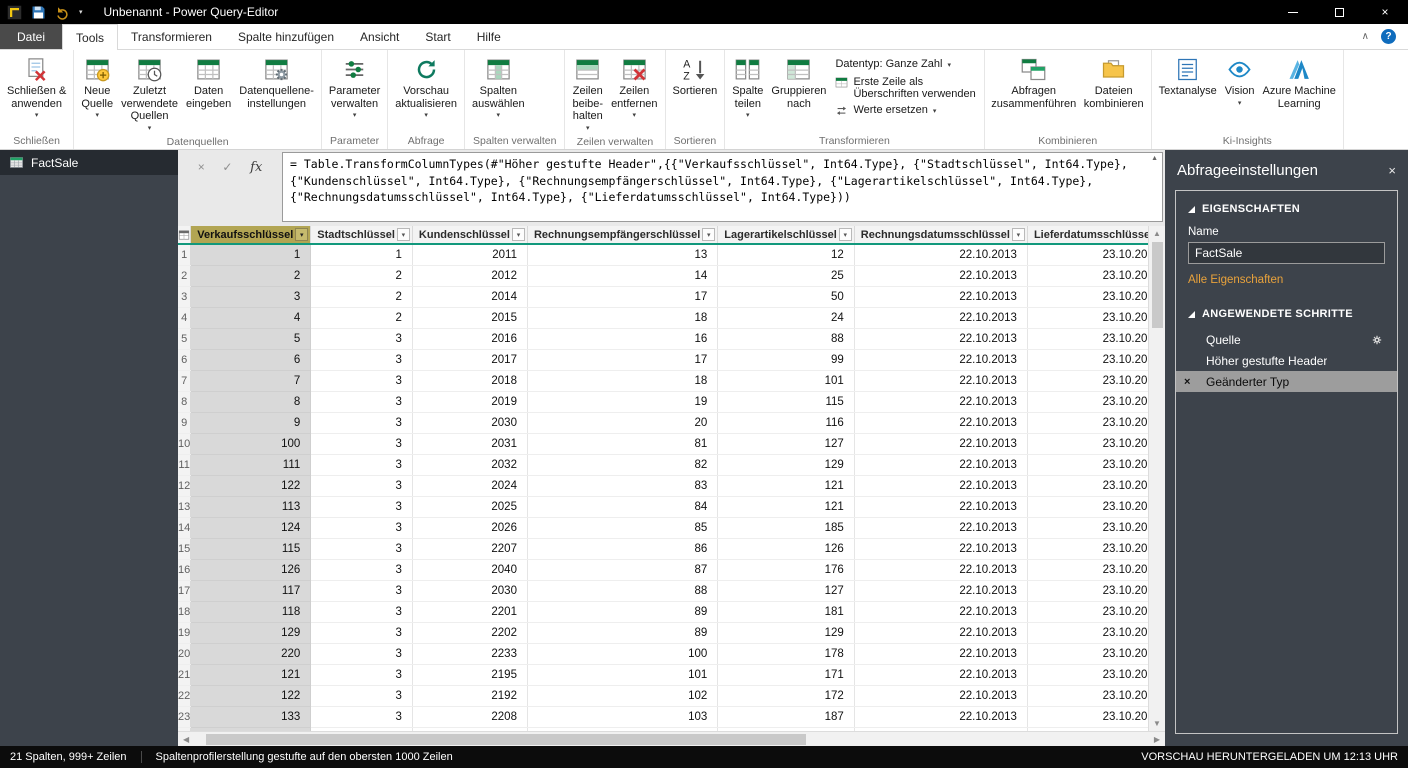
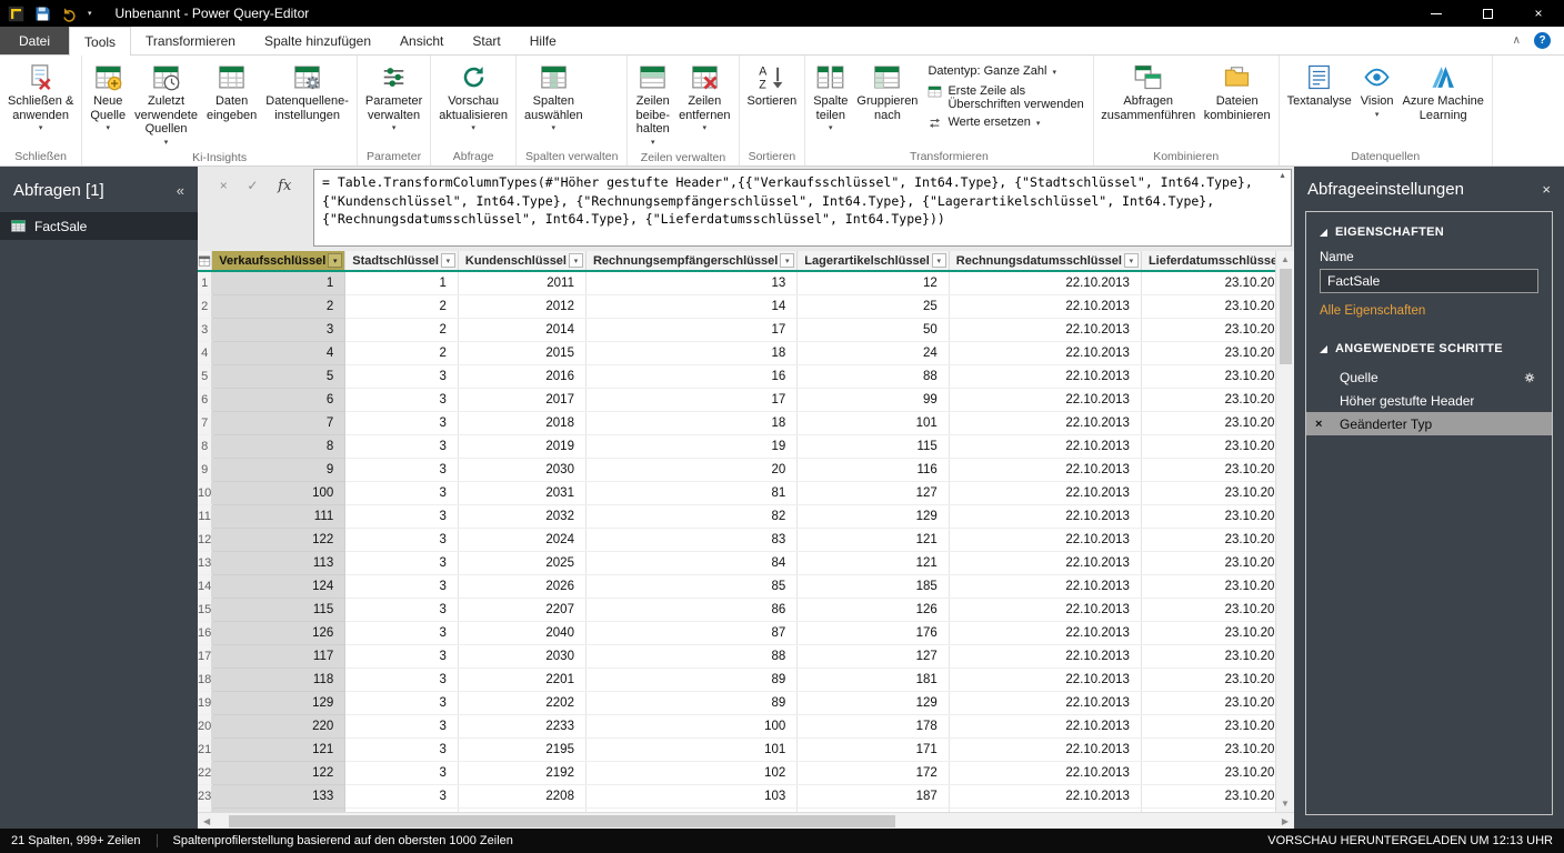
  Unbenannt - Power Query-Editor
  ×
  Datei
  Tools
  Transformieren
  Spalte hinzufügen
  Ansicht
  Start
  Hilfe
  ∧
  ?
  Schließen &
  anwenden
  Schließen
  Neue
  Quelle
  Zuletzt
  verwendete
  Quellen
  Daten
  eingeben
  Datenquellene-
  instellungen
- Datenquellen
+ Ki-Insights
  Parameter
  verwalten
  Parameter
  Vorschau
  aktualisieren
  Abfrage
  Spalten
  auswählen
  Spalten verwalten
  Zeilen
  beibe-
  halten
  Zeilen
  entfernen
  Zeilen verwalten
  A
  Z
  Sortieren
  Sortieren
  Spalte
  teilen
  Gruppieren
  nach
  Datentyp: Ganze Zahl
  Erste Zeile als
  Überschriften verwenden
  Werte ersetzen
  Transformieren
  Abfragen
  zusammenführen
  Dateien
  kombinieren
  Kombinieren
  Textanalyse
  Vision
  Azure Machine
  Learning
- Ki-Insights
+ Datenquellen
+ Abfragen [1]
+ «
  FactSale
  ×
  ✓
  fx
  = Table.TransformColumnTypes(#"Höher gestufte Header",{{"Verkaufsschlüssel", Int64.Type}, {"Stadtschlüssel", Int64.Type}, {"Kundenschlüssel", Int64.Type}, {"Rechnungsempfängerschlüssel", Int64.Type}, {"Lagerartikelschlüssel", Int64.Type}, {"Rechnungsdatumsschlüssel", Int64.Type}, {"Lieferdatumsschlüssel", Int64.Type}))
  	Verkaufsschlüssel	Stadtschlüssel	Kundenschlüssel	Rechnungsempfängerschlüssel	Lagerartikelschlüssel	Rechnungsdatumsschlüssel	Lieferdatumsschlüss
  1	1	1	2011	13	12	22.10.2013	23.10.20
  2	2	2	2012	14	25	22.10.2013	23.10.20
  3	3	2	2014	17	50	22.10.2013	23.10.20
  4	4	2	2015	18	24	22.10.2013	23.10.20
  5	5	3	2016	16	88	22.10.2013	23.10.20
  6	6	3	2017	17	99	22.10.2013	23.10.20
  7	7	3	2018	18	101	22.10.2013	23.10.20
  8	8	3	2019	19	115	22.10.2013	23.10.20
  9	9	3	2030	20	116	22.10.2013	23.10.20
  10	100	3	2031	81	127	22.10.2013	23.10.20
  11	111	3	2032	82	129	22.10.2013	23.10.20
  12	122	3	2024	83	121	22.10.2013	23.10.20
  13	113	3	2025	84	121	22.10.2013	23.10.20
  14	124	3	2026	85	185	22.10.2013	23.10.20
  15	115	3	2207	86	126	22.10.2013	23.10.20
  16	126	3	2040	87	176	22.10.2013	23.10.20
  17	117	3	2030	88	127	22.10.2013	23.10.20
  18	118	3	2201	89	181	22.10.2013	23.10.20
  19	129	3	2202	89	129	22.10.2013	23.10.20
  20	220	3	2233	100	178	22.10.2013	23.10.20
  21	121	3	2195	101	171	22.10.2013	23.10.20
  22	122	3	2192	102	172	22.10.2013	23.10.20
  23	133	3	2208	103	187	22.10.2013	23.10.20
  ▲
  ▼
  ◀
  ▶
  Abfrageeinstellungen
  ×
  EIGENSCHAFTEN
  Name
  FactSale
  Alle Eigenschaften
  ANGEWENDETE SCHRITTE
  Quelle
  Höher gestufte Header
  ×
  Geänderter Typ
  21 Spalten, 999+ Zeilen
- Spaltenprofilerstellung gestufte auf den obersten 1000 Zeilen
+ Spaltenprofilerstellung basierend auf den obersten 1000 Zeilen
  VORSCHAU HERUNTERGELADEN UM 12:13 UHR
